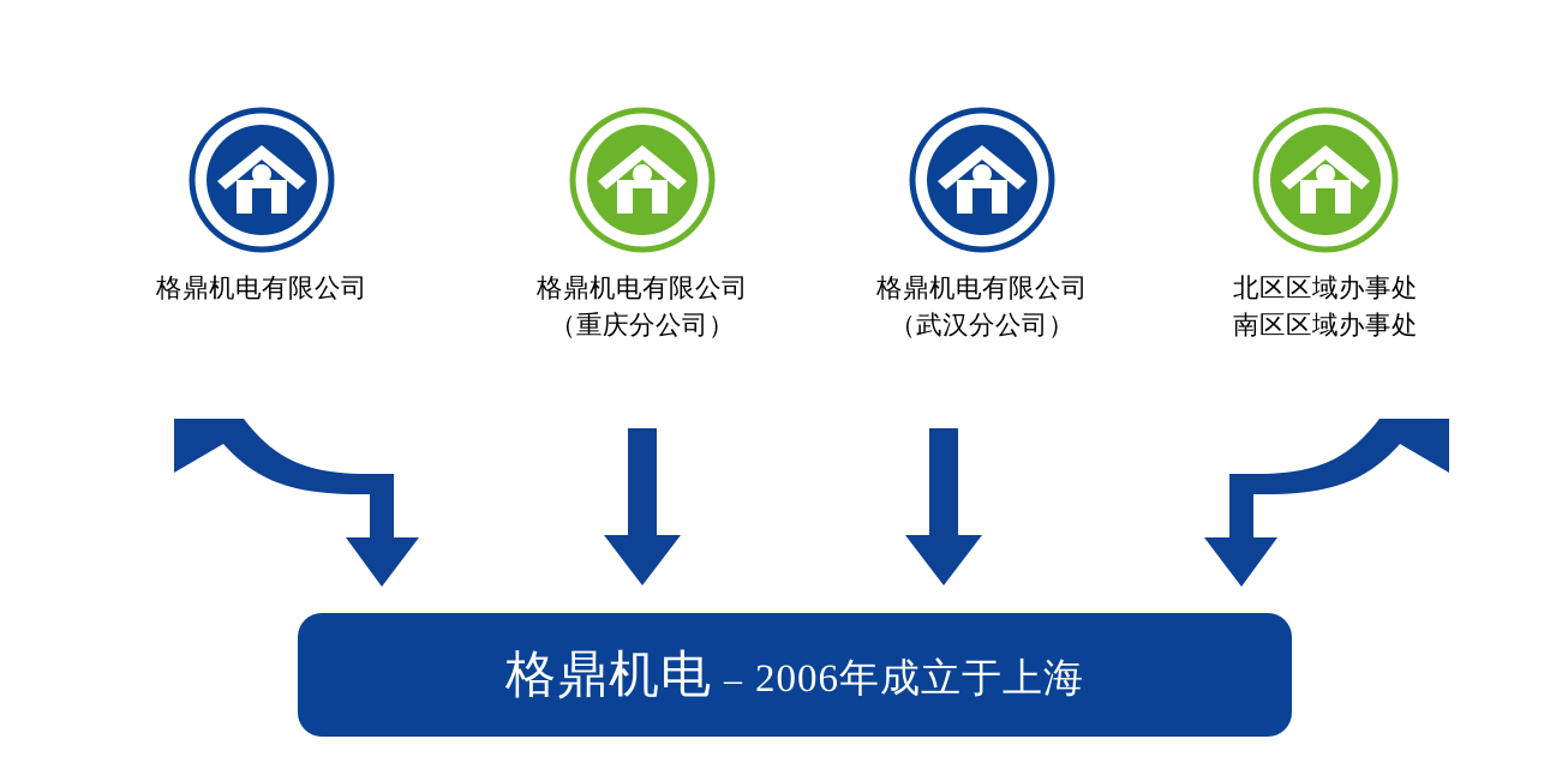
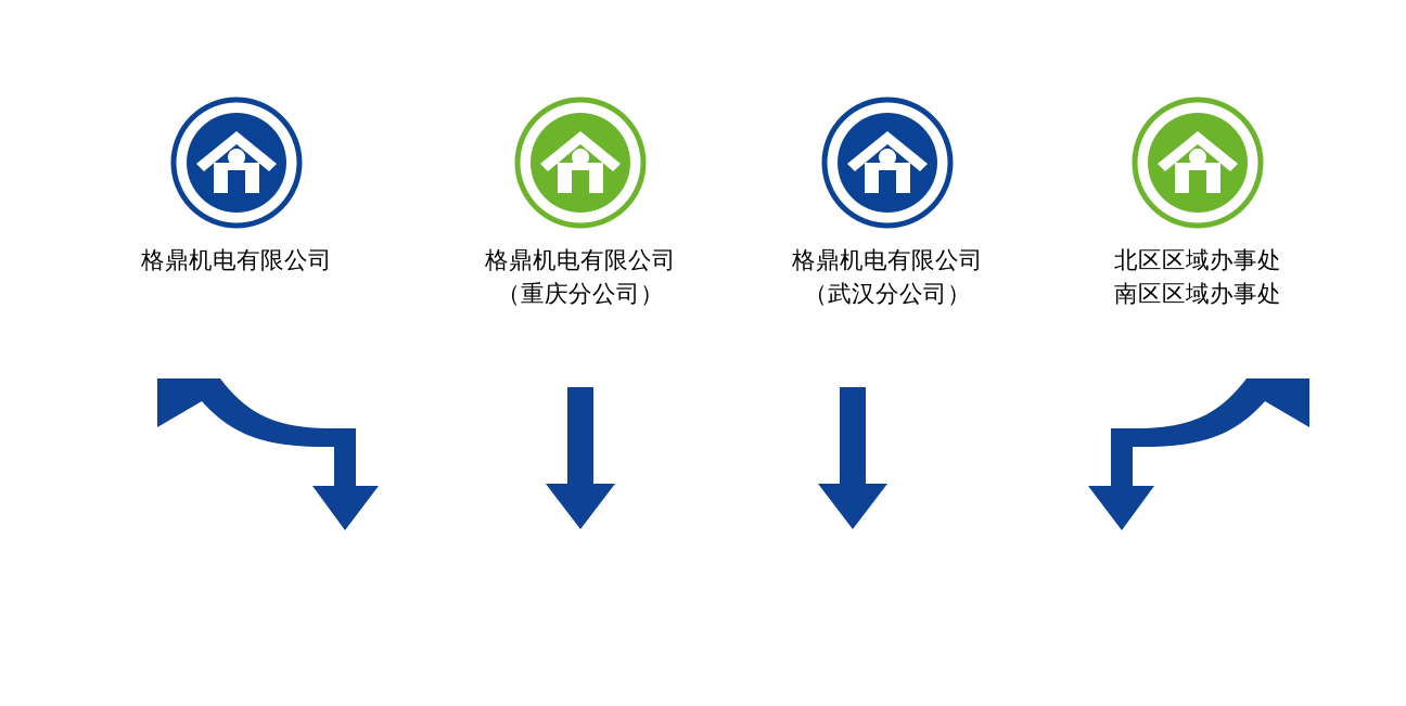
  格鼎机电有限公司
  格鼎机电有限公司
  （重庆分公司）
  格鼎机电有限公司
  （武汉分公司）
  北区区域办事处
  南区区域办事处
- 格鼎机电 – 2006年成立于上海
